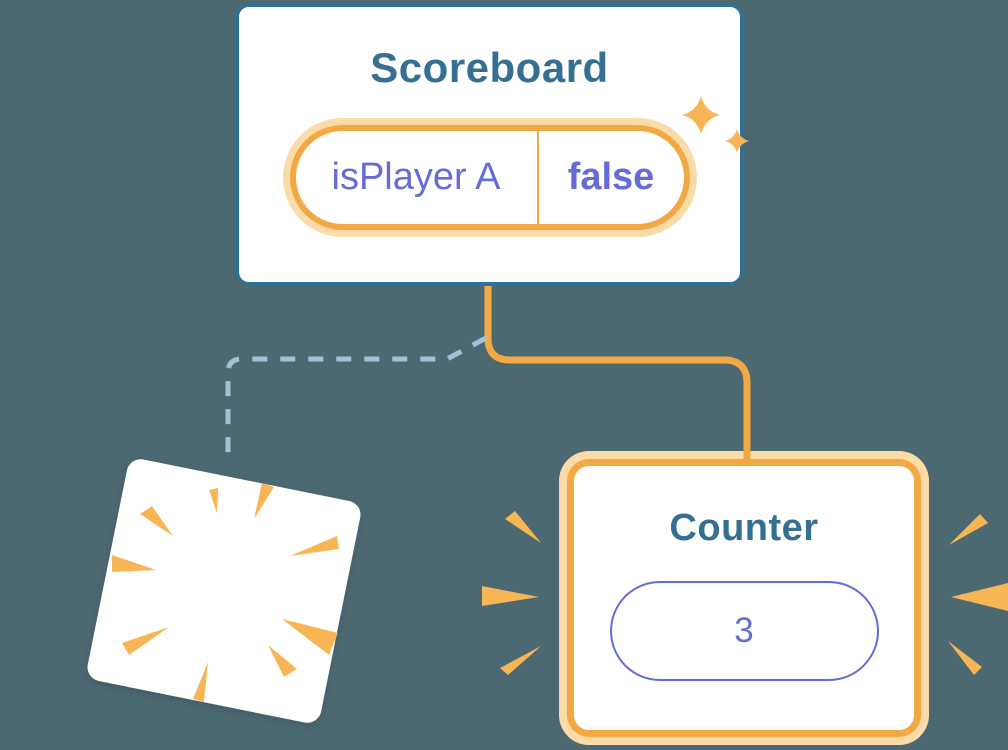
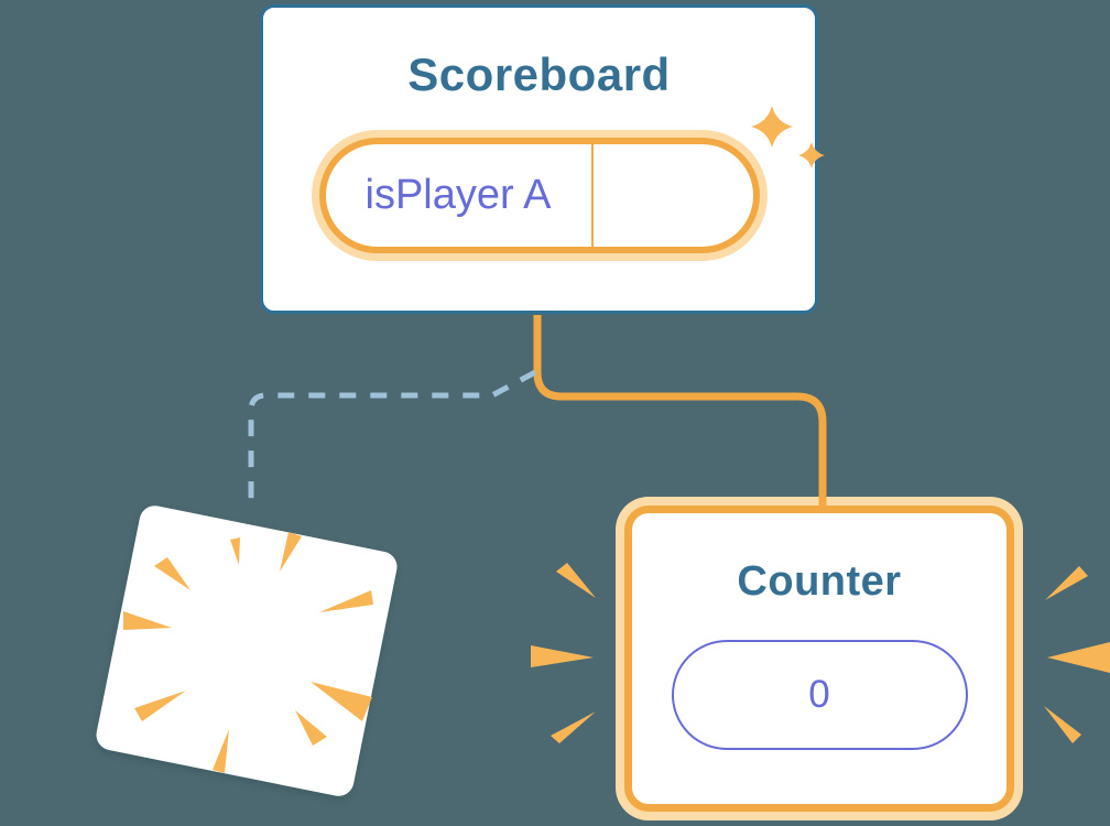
  Scoreboard
  isPlayer A
- false
  Counter
- 3
+ 0
